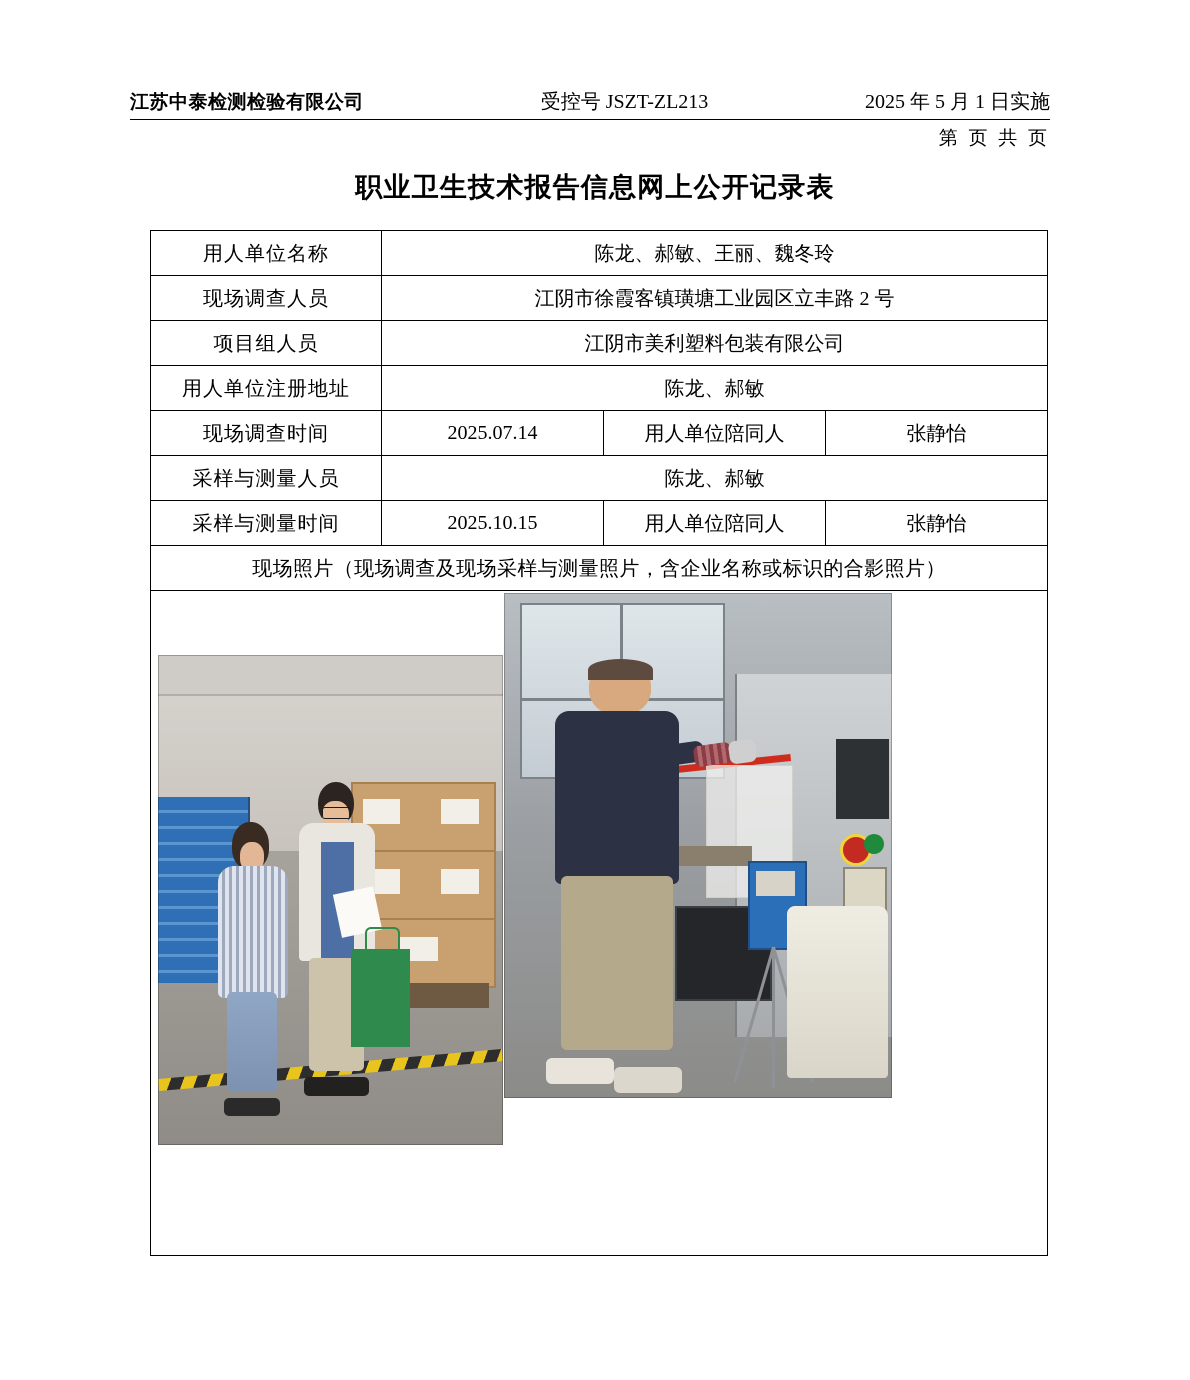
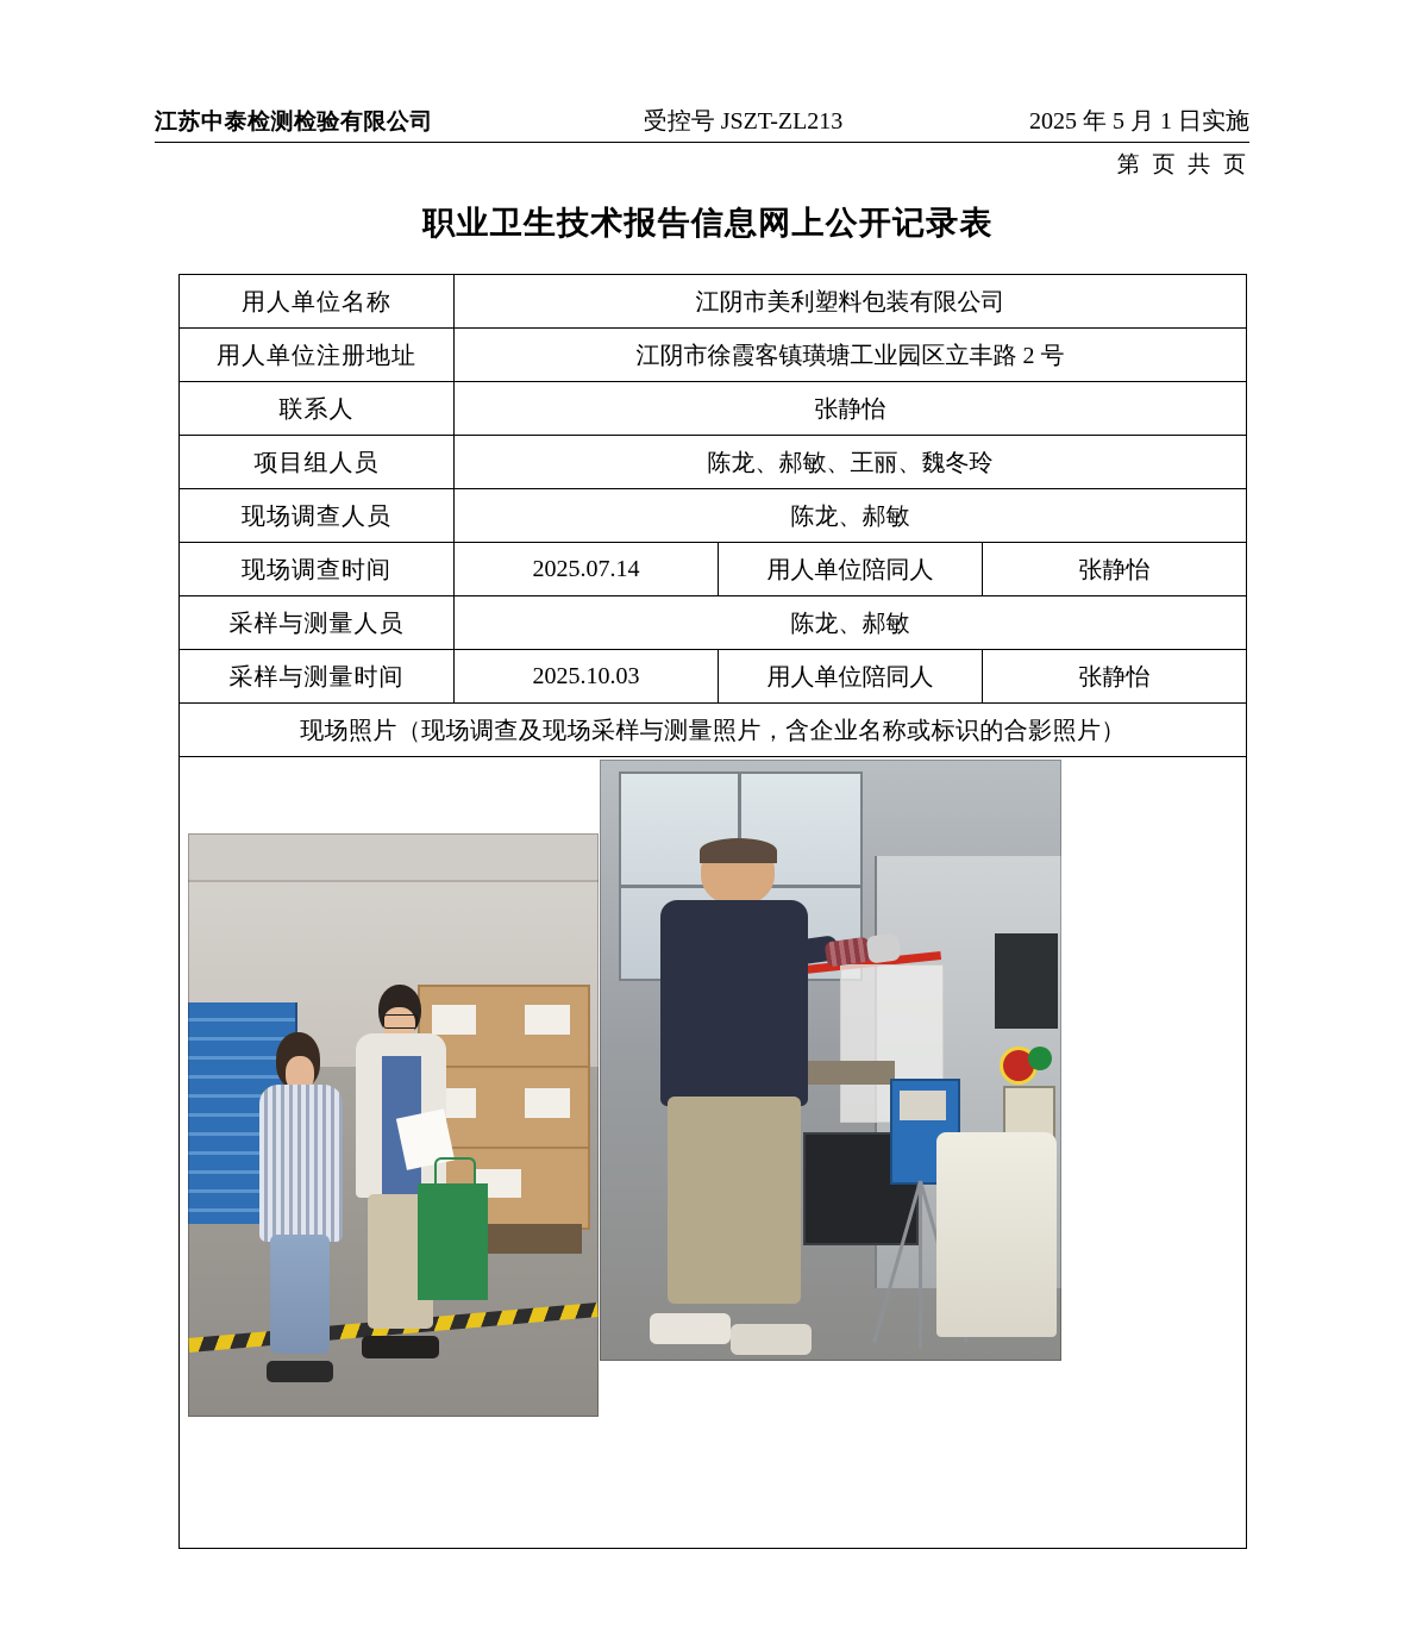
  江苏中泰检测检验有限公司
  受控号 JSZT-ZL213
  2025 年 5 月 1 日实施
  第 页 共 页
  职业卫生技术报告信息网上公开记录表
- 用人单位名称	陈龙、郝敏、王丽、魏冬玲
+ 用人单位名称	江阴市美利塑料包装有限公司
- 现场调查人员	江阴市徐霞客镇璜塘工业园区立丰路 2 号
+ 用人单位注册地址	江阴市徐霞客镇璜塘工业园区立丰路 2 号
+ 联系人	张静怡
- 项目组人员	江阴市美利塑料包装有限公司
+ 项目组人员	陈龙、郝敏、王丽、魏冬玲
- 用人单位注册地址	陈龙、郝敏
+ 现场调查人员	陈龙、郝敏
  现场调查时间	2025.07.14	用人单位陪同人	张静怡
  采样与测量人员	陈龙、郝敏
- 采样与测量时间	2025.10.15	用人单位陪同人	张静怡
+ 采样与测量时间	2025.10.03	用人单位陪同人	张静怡
  现场照片（现场调查及现场采样与测量照片，含企业名称或标识的合影照片）
